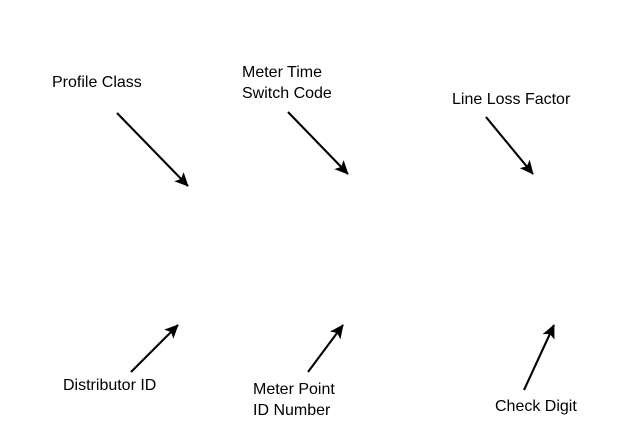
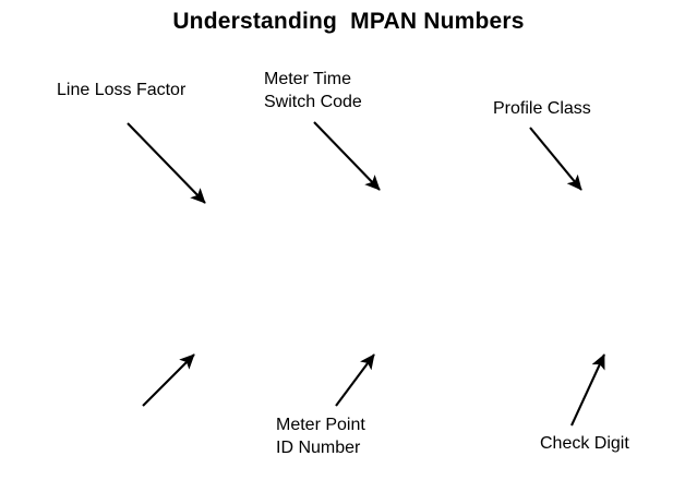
+ Understanding MPAN Numbers
- Profile Class
+ Line Loss Factor
  Meter Time
  Switch Code
- Line Loss Factor
+ Profile Class
- Distributor ID
  Meter Point
  ID Number
  Check Digit
